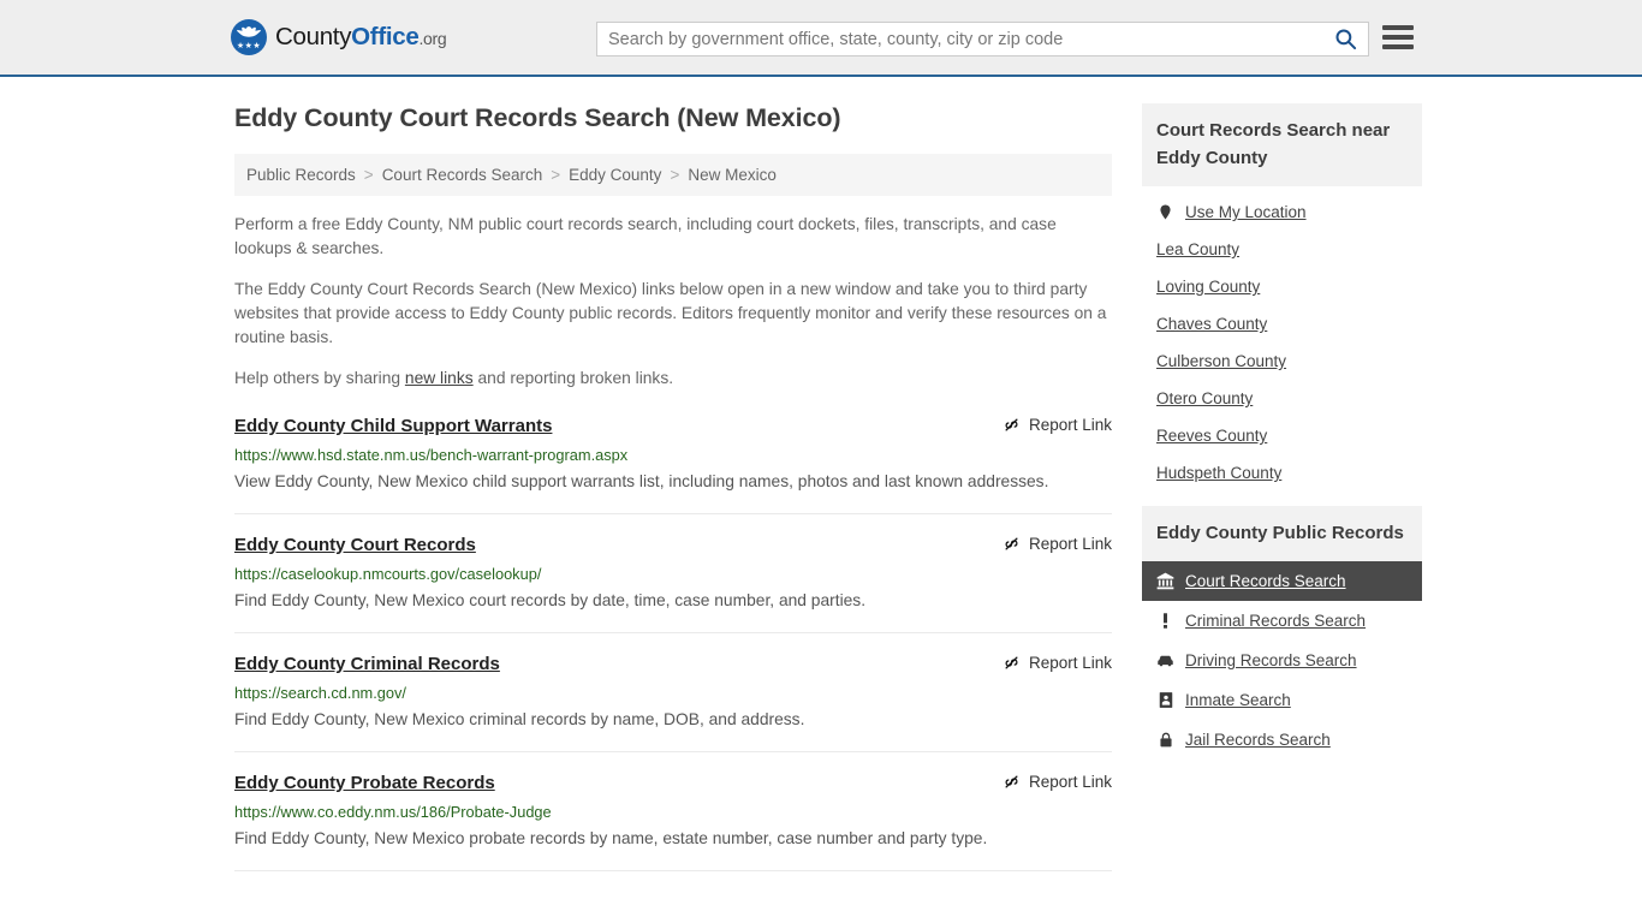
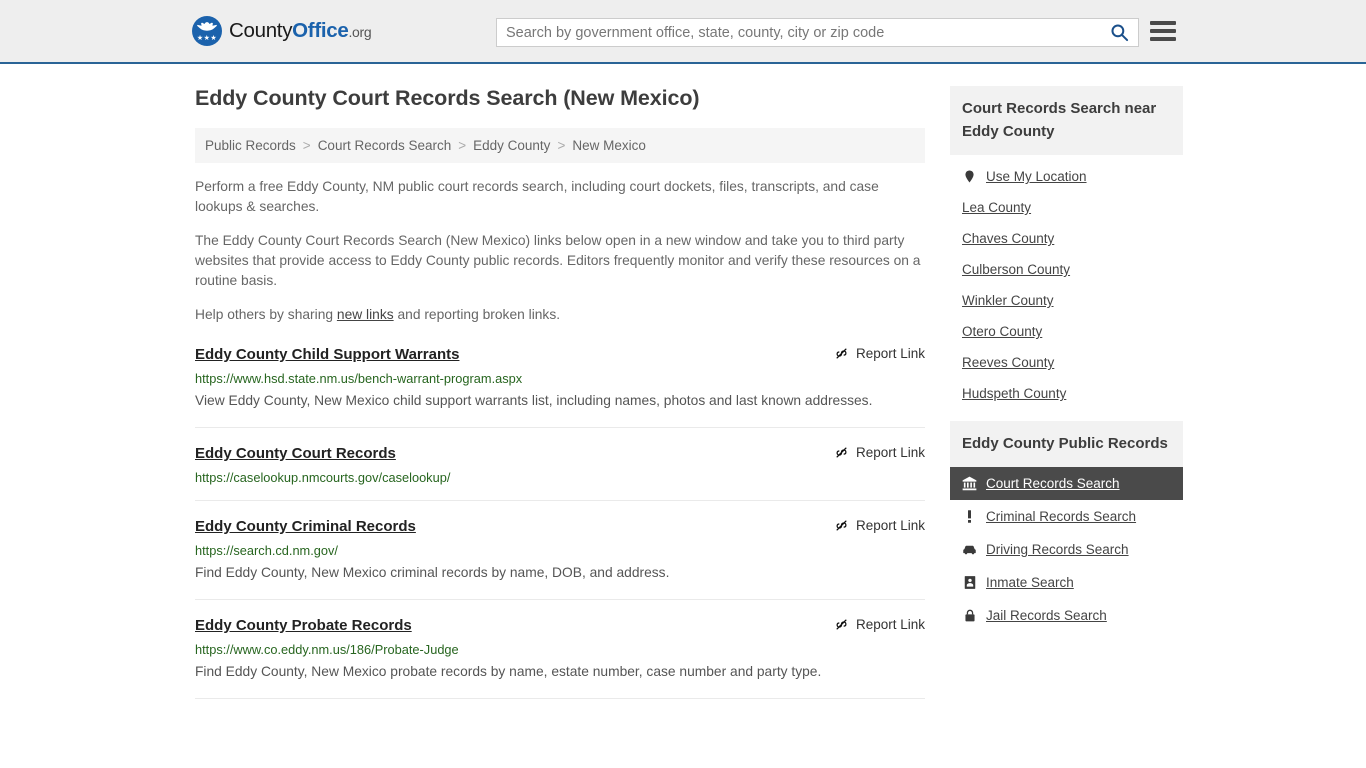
  CountyOffice.org
  Search by government office, state, county, city or zip code
  Eddy County Court Records Search (New Mexico)
  Public Records
  >
  Court Records Search
  >
  Eddy County
  >
  New Mexico
  Perform a free Eddy County, NM public court records search, including court dockets, files, transcripts, and case lookups & searches.
  The Eddy County Court Records Search (New Mexico) links below open in a new window and take you to third party websites that provide access to Eddy County public records. Editors frequently monitor and verify these resources on a routine basis.
  Help others by sharing new links and reporting broken links.
  Eddy County Child Support Warrants
  Report Link
  https://www.hsd.state.nm.us/bench-warrant-program.aspx
  View Eddy County, New Mexico child support warrants list, including names, photos and last known addresses.
  Eddy County Court Records
  Report Link
  https://caselookup.nmcourts.gov/caselookup/
- Find Eddy County, New Mexico court records by date, time, case number, and parties.
  Eddy County Criminal Records
  Report Link
  https://search.cd.nm.gov/
  Find Eddy County, New Mexico criminal records by name, DOB, and address.
  Eddy County Probate Records
  Report Link
  https://www.co.eddy.nm.us/186/Probate-Judge
  Find Eddy County, New Mexico probate records by name, estate number, case number and party type.
  Court Records Search near Eddy County
  Use My Location
  Lea County
- Loving County
  Chaves County
  Culberson County
+ Winkler County
  Otero County
  Reeves County
  Hudspeth County
  Eddy County Public Records
  Court Records Search
  Criminal Records Search
  Driving Records Search
  Inmate Search
  Jail Records Search
